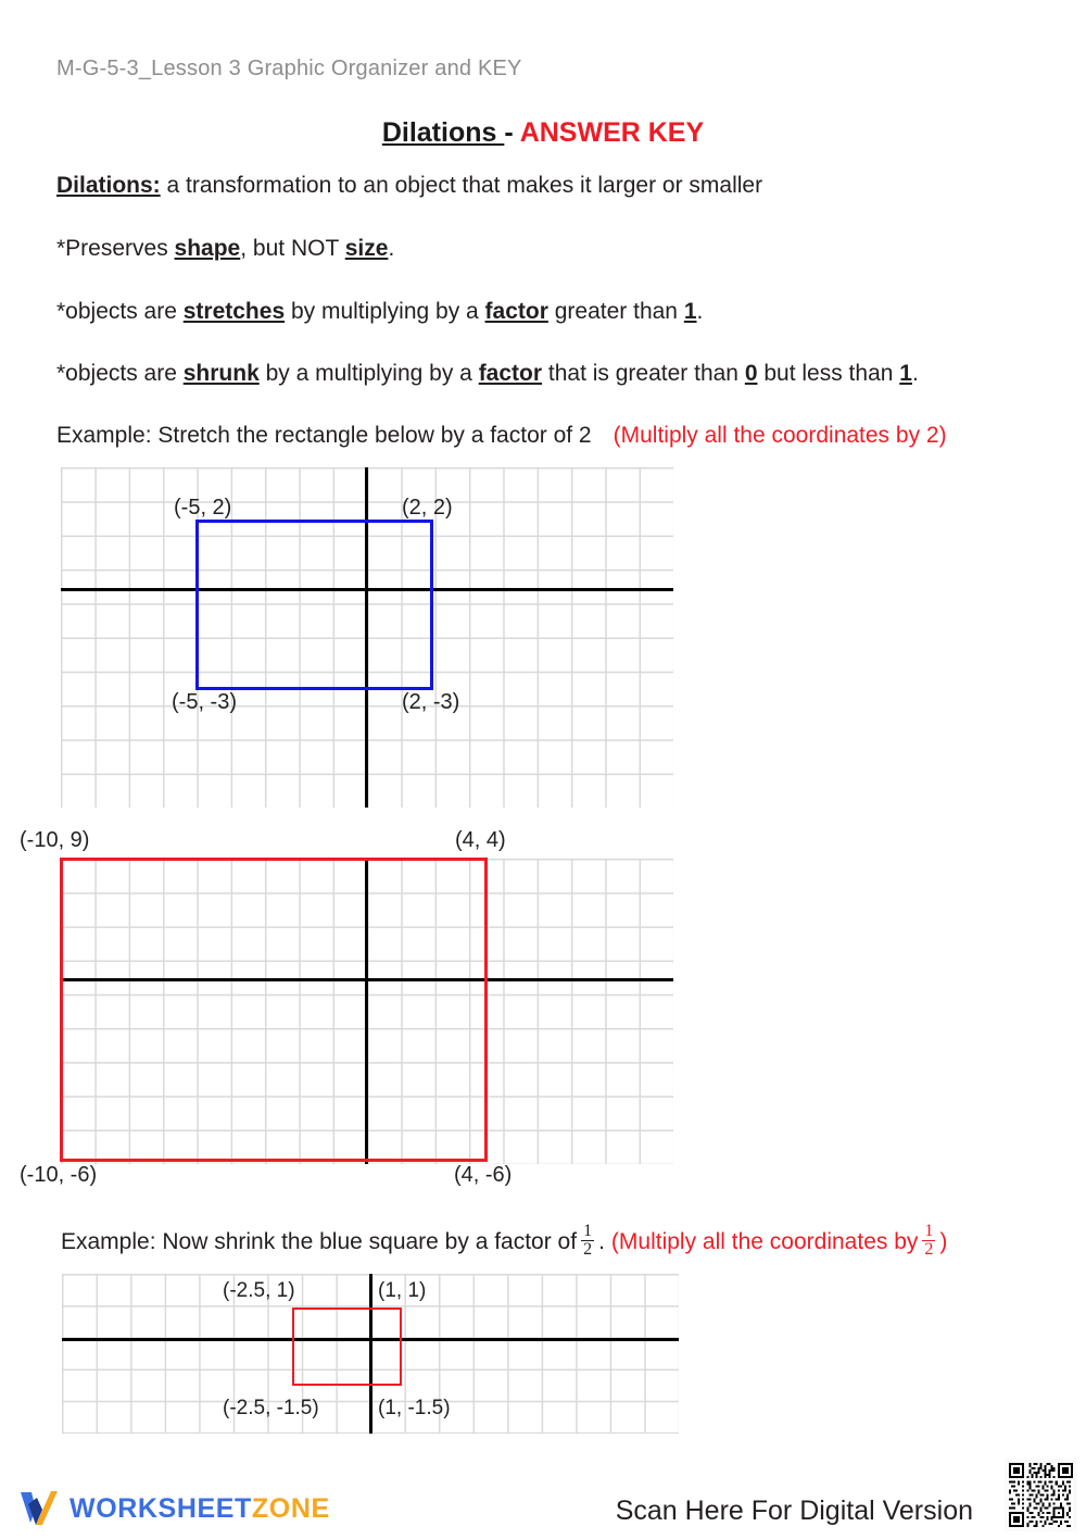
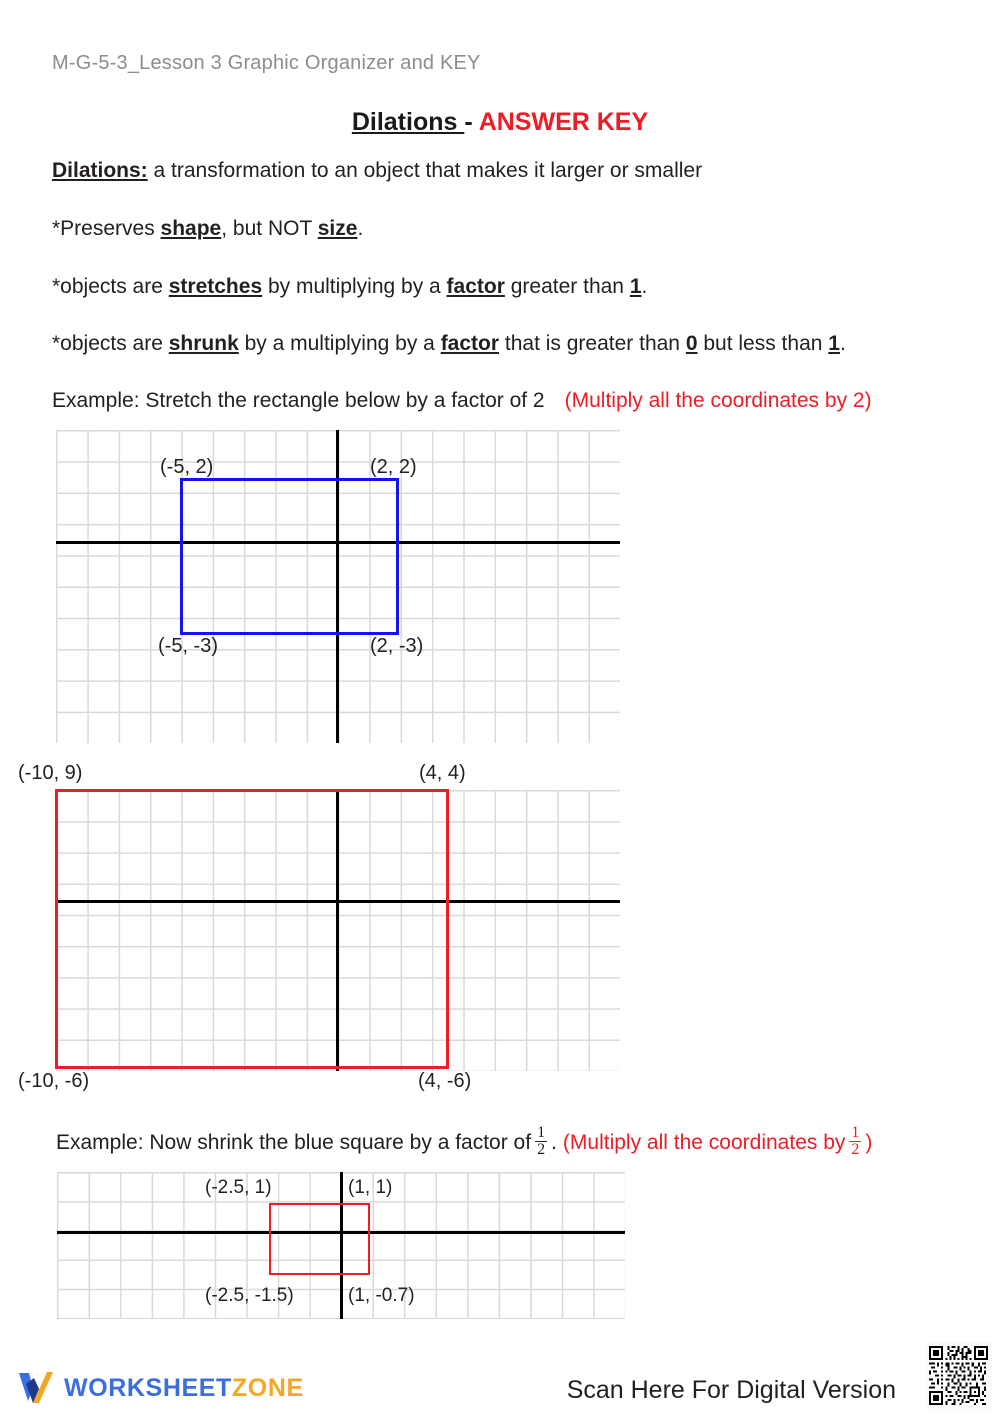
  M-G-5-3_Lesson 3 Graphic Organizer and KEY
  Dilations - ANSWER KEY
  Dilations: a transformation to an object that makes it larger or smaller
  *Preserves shape, but NOT size.
  *objects are stretches by multiplying by a factor greater than 1.
  *objects are shrunk by a multiplying by a factor that is greater than 0 but less than 1.
  Example: Stretch the rectangle below by a factor of 2 (Multiply all the coordinates by 2)
  (-5, 2)
  (2, 2)
  (-5, -3)
  (2, -3)
  (-10, 9)
  (4, 4)
  (-10, -6)
  (4, -6)
  Example: Now shrink the blue square by a factor of
  1
  2
  .
  (Multiply all the coordinates by
  1
  2
  )
  (-2.5, 1)
  (1, 1)
  (-2.5, -1.5)
- (1, -1.5)
+ (1, -0.7)
  WORKSHEETZONE
  Scan Here For Digital Version
